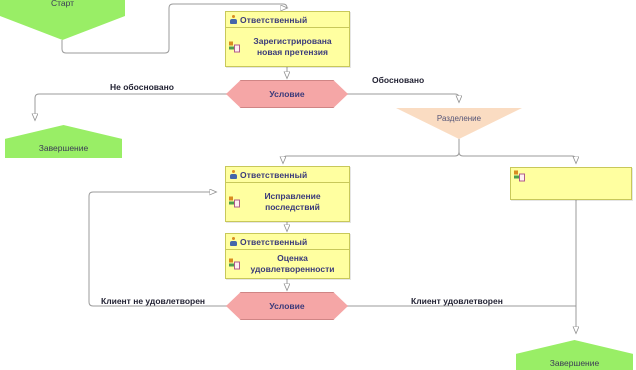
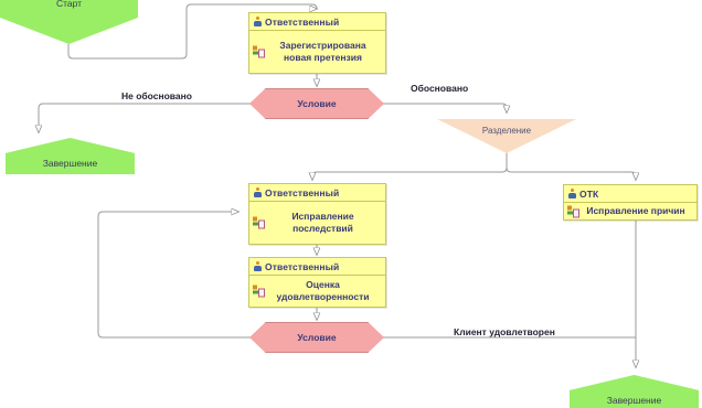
  Не обосновано
  Обосновано
- Клиент не удовлетворен
  Клиент удовлетворен
  Старт
  Ответственный
  Зарегистрирована
  новая претензия
  Условие
  Завершение
  Разделение
  Ответственный
  Исправление
  последствий
+ ОТК
+ Исправление причин
  Ответственный
  Оценка
  удовлетворенности
  Условие
  Завершение
